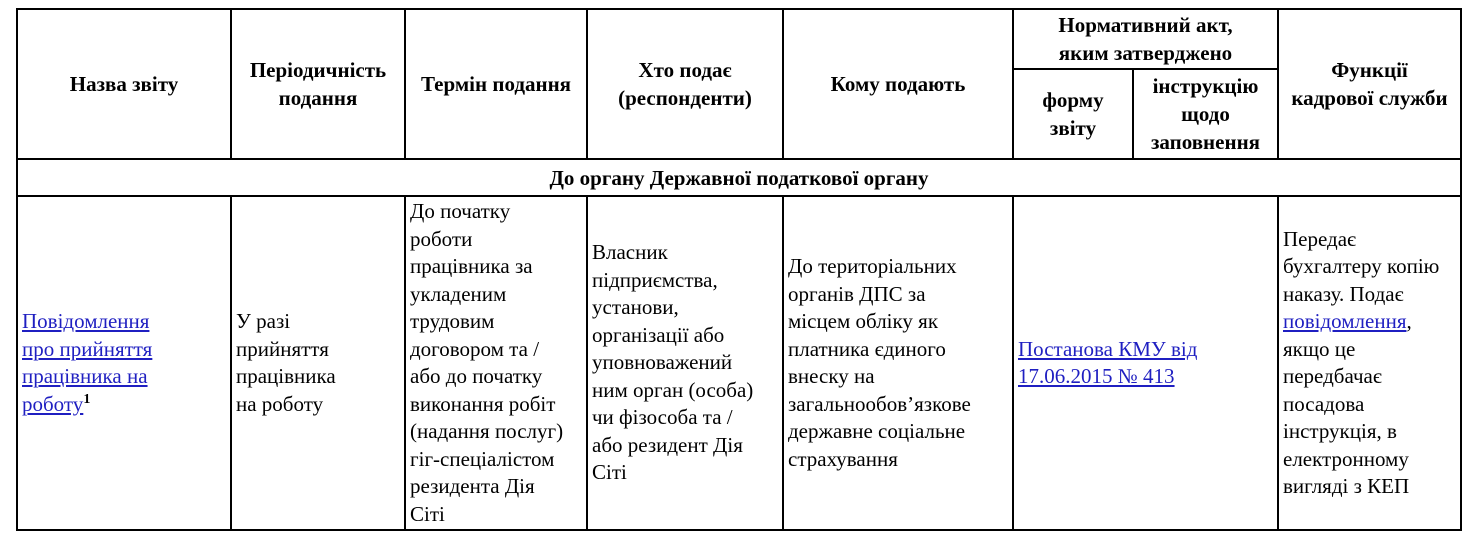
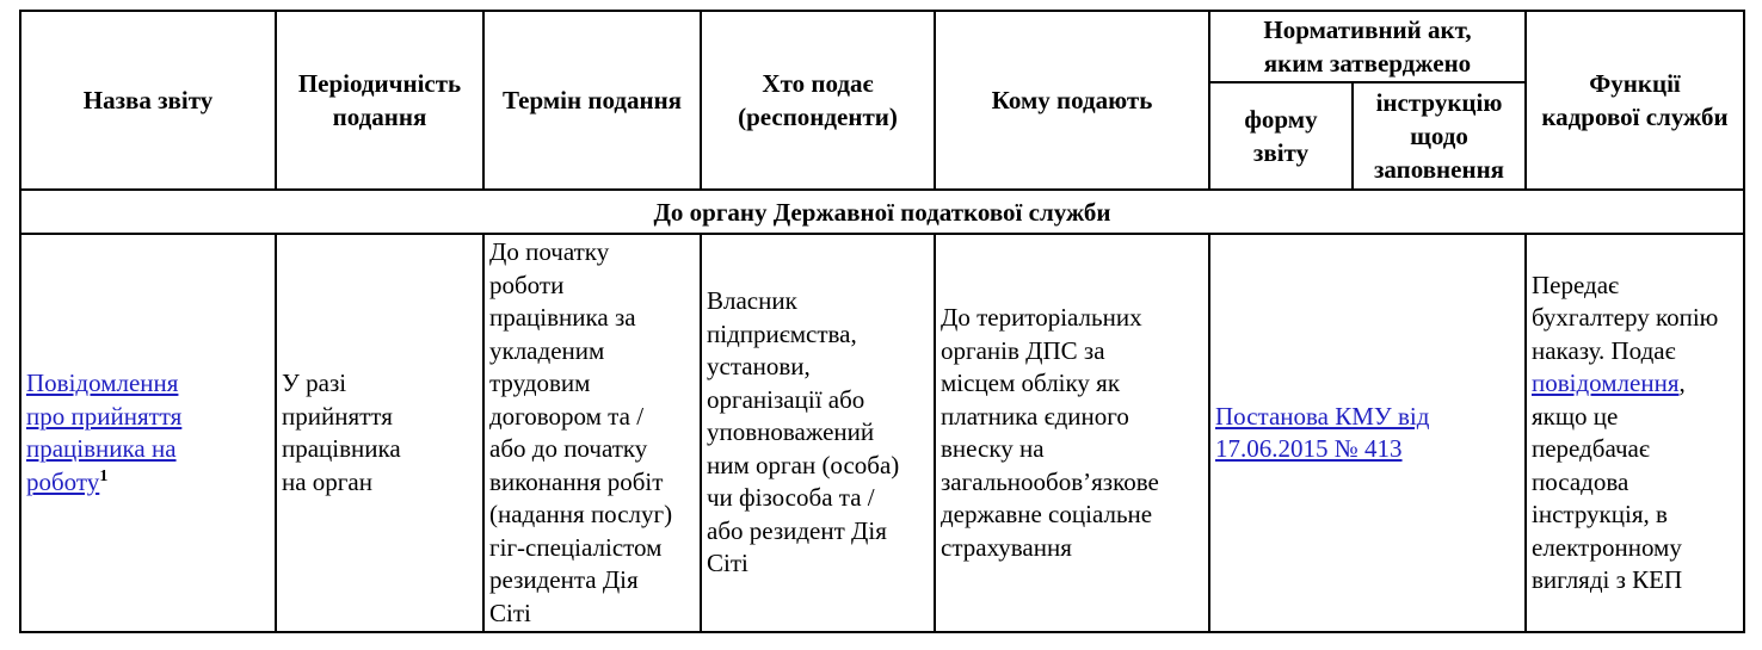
  Назва звіту	Періодичність подання	Термін подання	Хто подає (респонденти)	Кому подають	Нормативний акт, яким затверджено	Функції кадрової служби
  форму звіту	інструкцію щодо заповнення
- До органу Державної податкової органу
+ До органу Державної податкової служби
- Повідомлення про прийняття працівника на роботу1	У разі прийняття працівника на роботу	До початку роботи працівника за укладеним трудовим договором та / або до початку виконання робіт (надання послуг) гіг-спеціалістом резидента Дія Сіті	Власник підприємства, установи, організації або уповноважений ним орган (особа) чи фізособа та / або резидент Дія Сіті	До територіальних органів ДПС за місцем обліку як платника єдиного внеску на загальнообов’язкове державне соціальне страхування	Постанова КМУ від 17.06.2015 № 413	Передає бухгалтеру копію наказу. Подає повідомлення, якщо це передбачає посадова інструкція, в електронному вигляді з КЕП
+ Повідомлення про прийняття працівника на роботу1	У разі прийняття працівника на орган	До початку роботи працівника за укладеним трудовим договором та / або до початку виконання робіт (надання послуг) гіг-спеціалістом резидента Дія Сіті	Власник підприємства, установи, організації або уповноважений ним орган (особа) чи фізособа та / або резидент Дія Сіті	До територіальних органів ДПС за місцем обліку як платника єдиного внеску на загальнообов’язкове державне соціальне страхування	Постанова КМУ від 17.06.2015 № 413	Передає бухгалтеру копію наказу. Подає повідомлення, якщо це передбачає посадова інструкція, в електронному вигляді з КЕП
